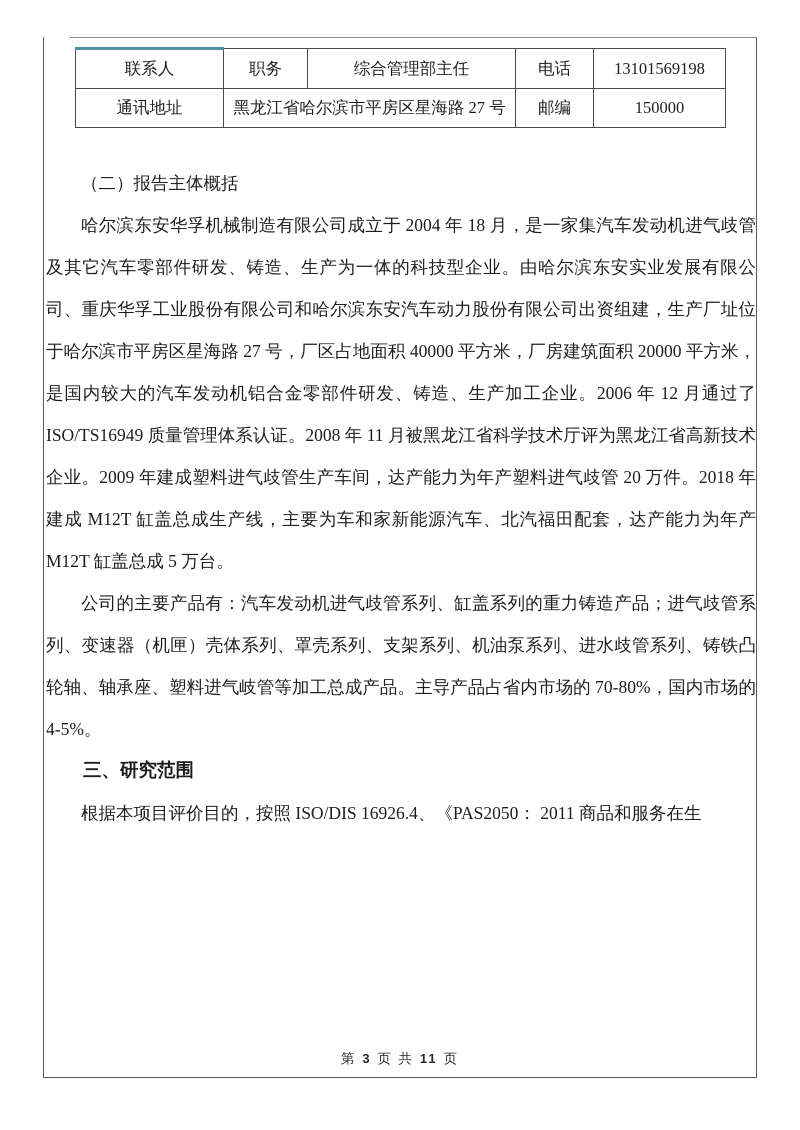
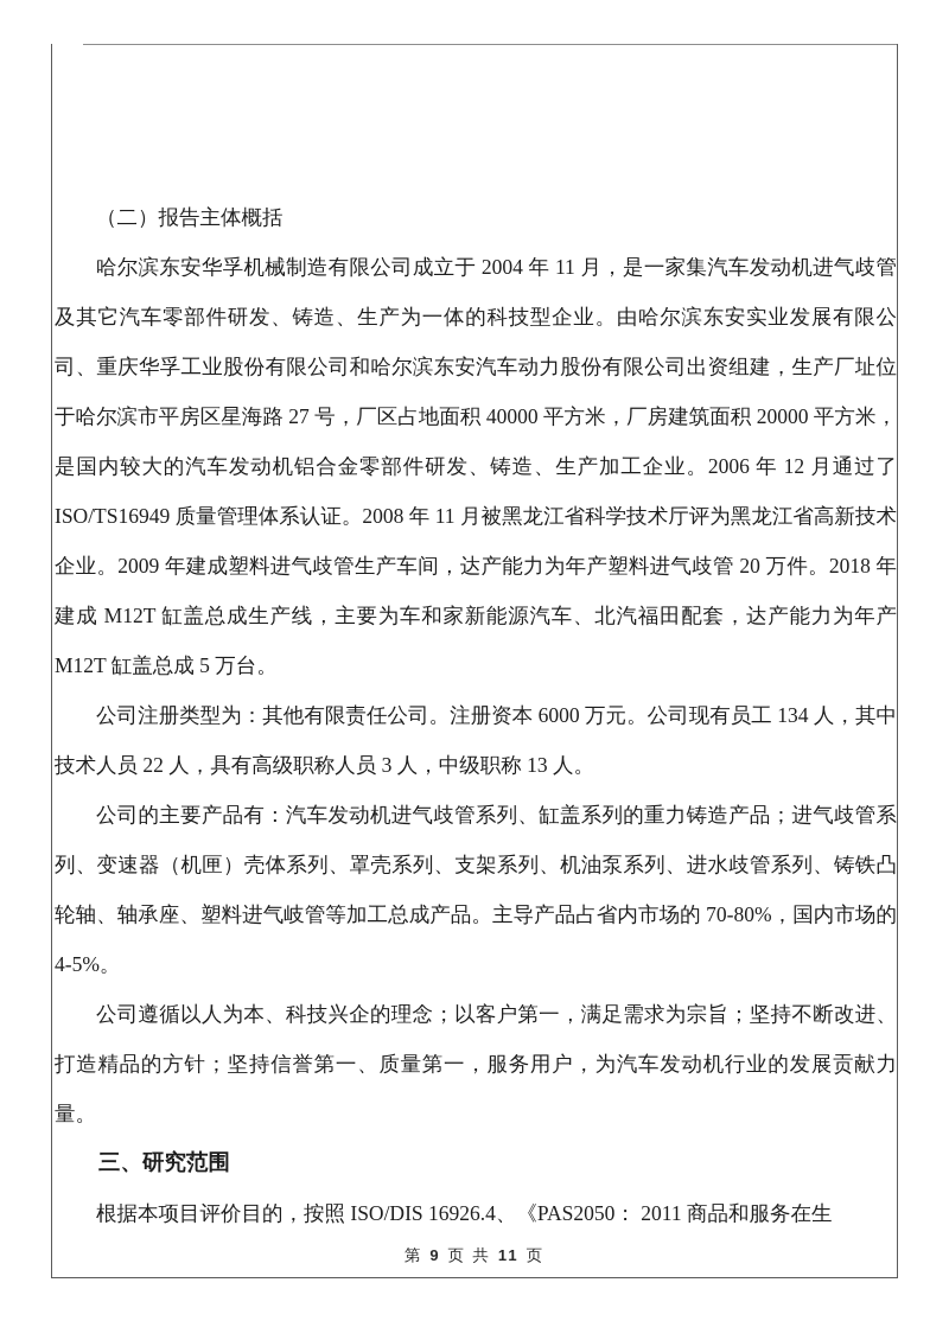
- 联系人	职务	综合管理部主任	电话	13101569198
- 通讯地址	黑龙江省哈尔滨市平房区星海路 27 号	邮编	150000
  （二）报告主体概括
- 哈尔滨东安华孚机械制造有限公司成立于 2004 年 18 月，是一家集汽车发动机进气歧管及其它汽车零部件研发、铸造、生产为一体的科技型企业。由哈尔滨东安实业发展有限公司、重庆华孚工业股份有限公司和哈尔滨东安汽车动力股份有限公司出资组建，生产厂址位于哈尔滨市平房区星海路 27 号，厂区占地面积 40000 平方米，厂房建筑面积 20000 平方米，是国内较大的汽车发动机铝合金零部件研发、铸造、生产加工企业。2006 年 12 月通过了 ISO/TS16949 质量管理体系认证。2008 年 11 月被黑龙江省科学技术厅评为黑龙江省高新技术企业。2009 年建成塑料进气歧管生产车间，达产能力为年产塑料进气歧管 20 万件。2018 年建成 M12T 缸盖总成生产线，主要为车和家新能源汽车、北汽福田配套，达产能力为年产 M12T 缸盖总成 5 万台。
+ 哈尔滨东安华孚机械制造有限公司成立于 2004 年 11 月，是一家集汽车发动机进气歧管及其它汽车零部件研发、铸造、生产为一体的科技型企业。由哈尔滨东安实业发展有限公司、重庆华孚工业股份有限公司和哈尔滨东安汽车动力股份有限公司出资组建，生产厂址位于哈尔滨市平房区星海路 27 号，厂区占地面积 40000 平方米，厂房建筑面积 20000 平方米，是国内较大的汽车发动机铝合金零部件研发、铸造、生产加工企业。2006 年 12 月通过了 ISO/TS16949 质量管理体系认证。2008 年 11 月被黑龙江省科学技术厅评为黑龙江省高新技术企业。2009 年建成塑料进气歧管生产车间，达产能力为年产塑料进气歧管 20 万件。2018 年建成 M12T 缸盖总成生产线，主要为车和家新能源汽车、北汽福田配套，达产能力为年产 M12T 缸盖总成 5 万台。
+ 公司注册类型为：其他有限责任公司。注册资本 6000 万元。公司现有员工 134 人，其中技术人员 22 人，具有高级职称人员 3 人，中级职称 13 人。
  公司的主要产品有：汽车发动机进气歧管系列、缸盖系列的重力铸造产品；进气歧管系列、变速器（机匣）壳体系列、罩壳系列、支架系列、机油泵系列、进水歧管系列、铸铁凸轮轴、轴承座、塑料进气岐管等加工总成产品。主导产品占省内市场的 70-80%，国内市场的 4-5%。
+ 公司遵循以人为本、科技兴企的理念；以客户第一，满足需求为宗旨；坚持不断改进、打造精品的方针；坚持信誉第一、质量第一，服务用户，为汽车发动机行业的发展贡献力量。
  三、研究范围
  根据本项目评价目的，按照 ISO/DIS 16926.4、《PAS2050： 2011 商品和服务在生
- 第 3 页 共 11 页
+ 第 9 页 共 11 页
